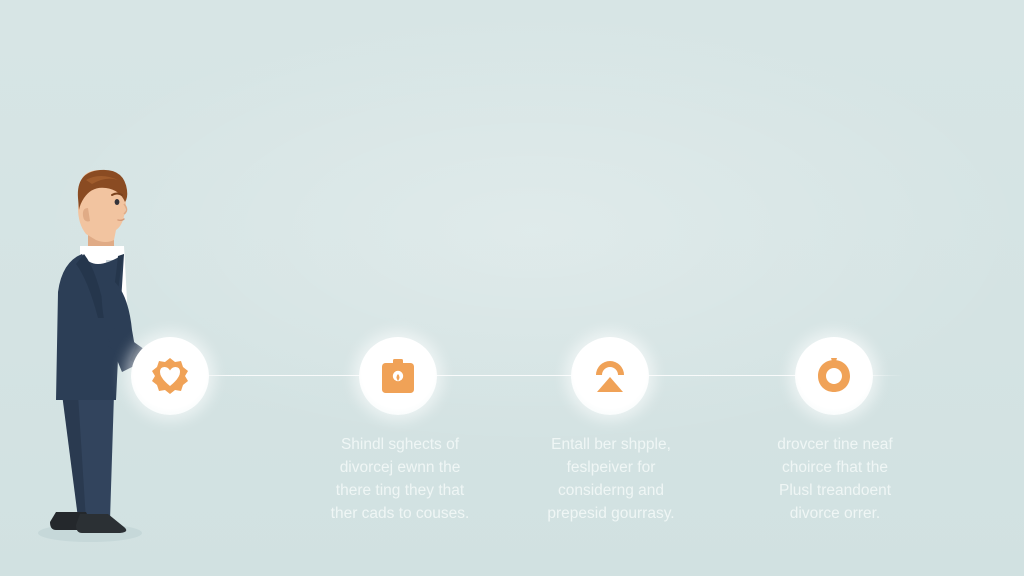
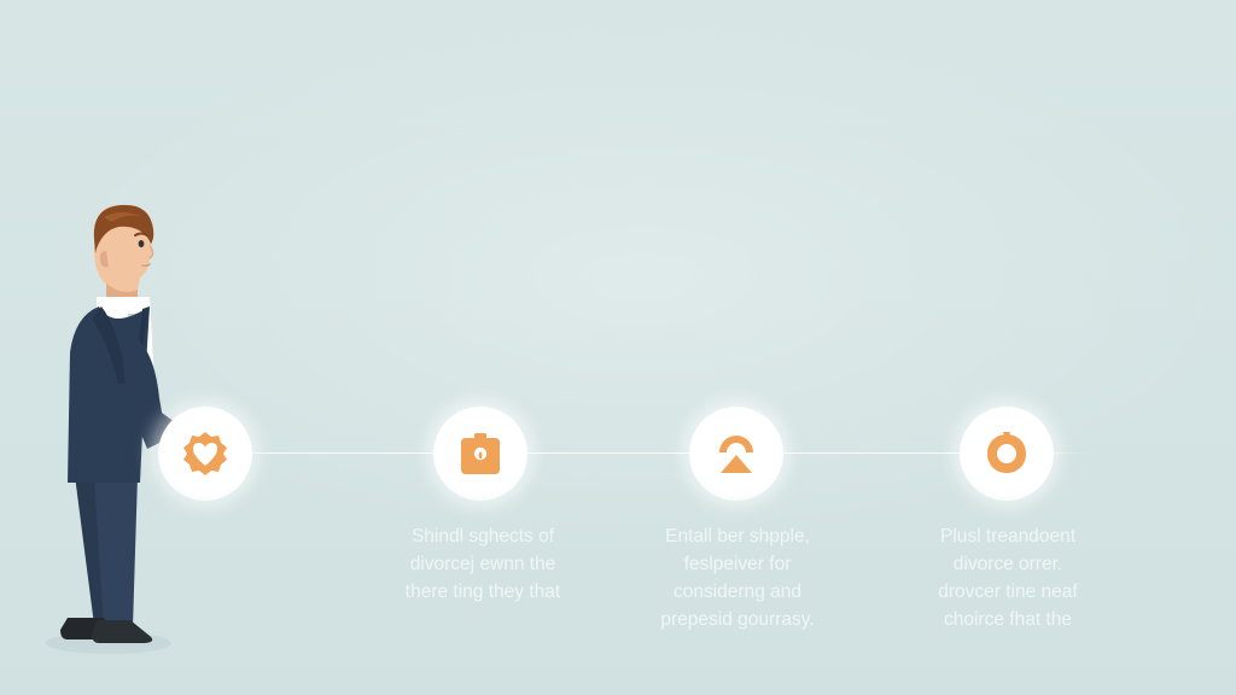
  Shindl sghects of
  divorcej ewnn the
  there ting they that
- ther cads to couses.
  Entall ber shpple,
  feslpeiver for
  considerng and
  prepesid gourrasy.
- drovcer tine neaf
+ Plusl treandoent
- choirce fhat the
+ divorce orrer.
- Plusl treandoent
+ drovcer tine neaf
- divorce orrer.
+ choirce fhat the
